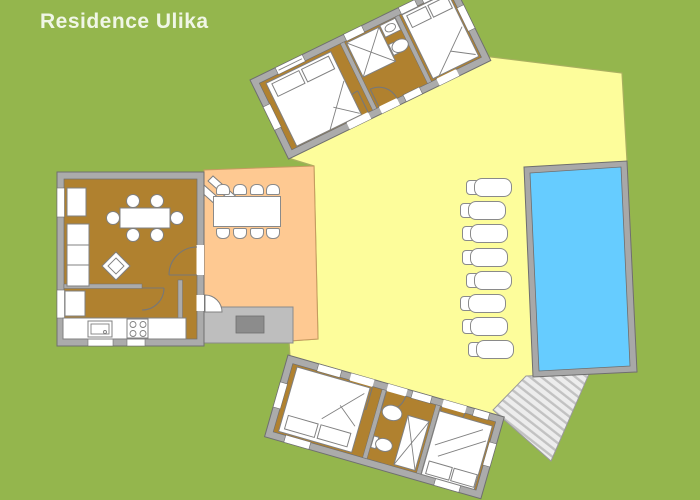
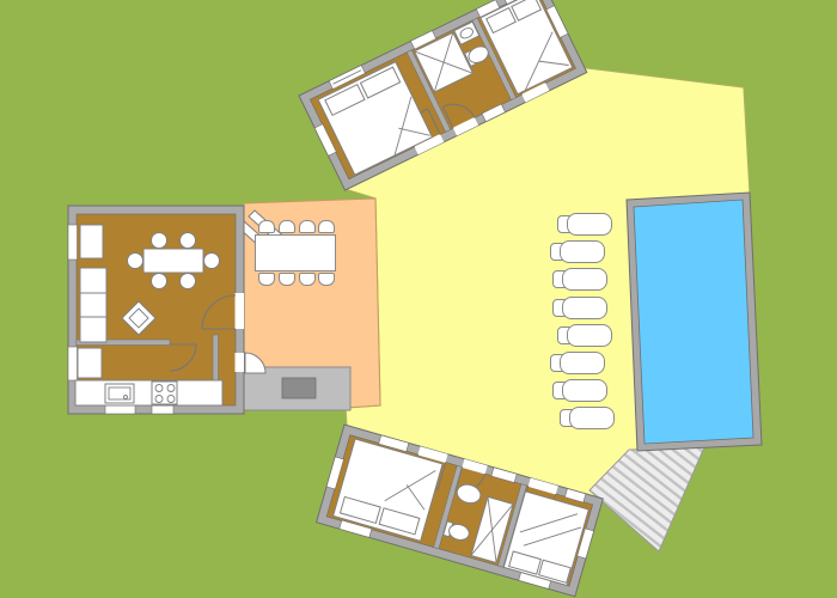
- Residence Ulika
